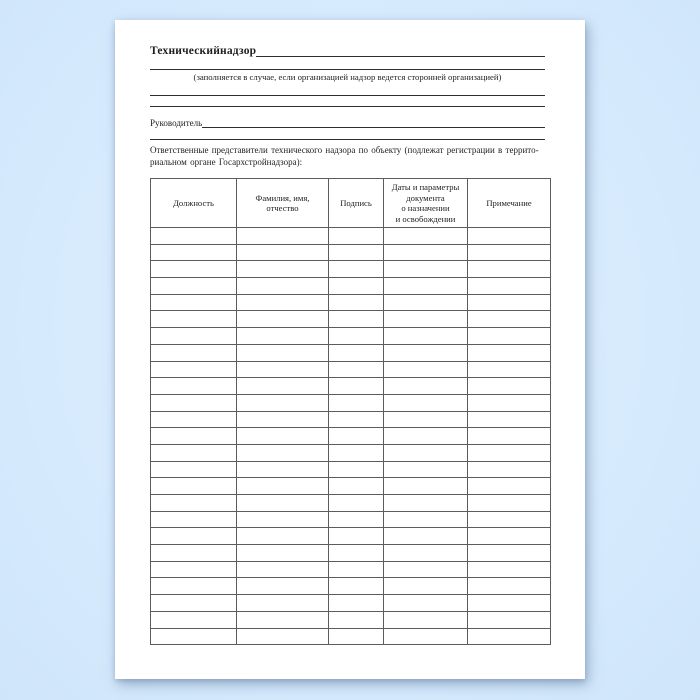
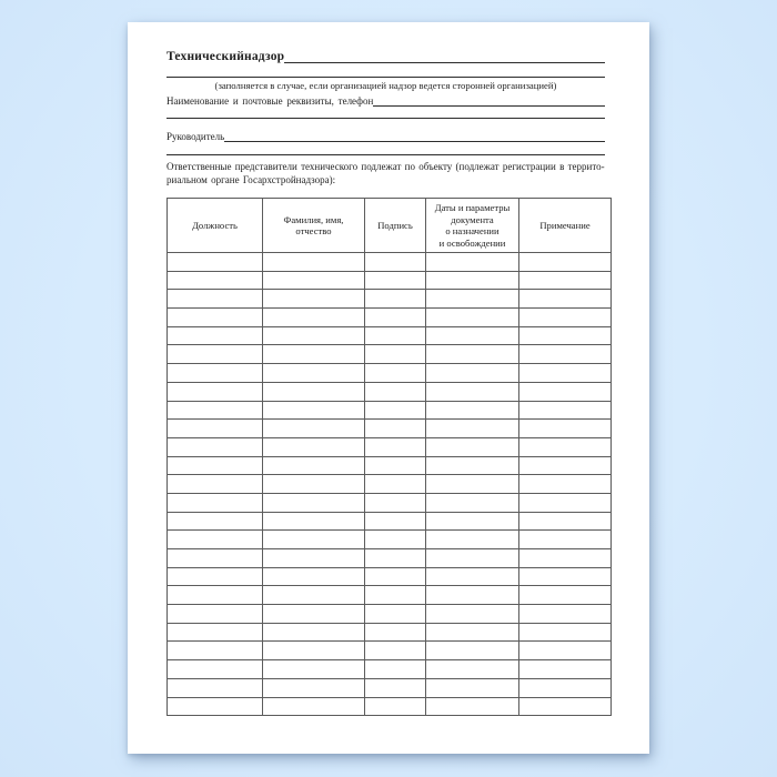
  Техническийнадзор
  (заполняется в случае, если организацией надзор ведется сторонней организацией)
+ Наименование и почтовые реквизиты, телефон
  Руководитель
- Ответственные представители технического надзора по объекту (подлежат регистрации в террито-
+ Ответственные представители технического подлежат по объекту (подлежат регистрации в террито-
  риальном органе Госархстройнадзора):
  Должность	Фамилия, имя, отчество	Подпись	Даты и параметры документа о назначении и освобождении	Примечание
